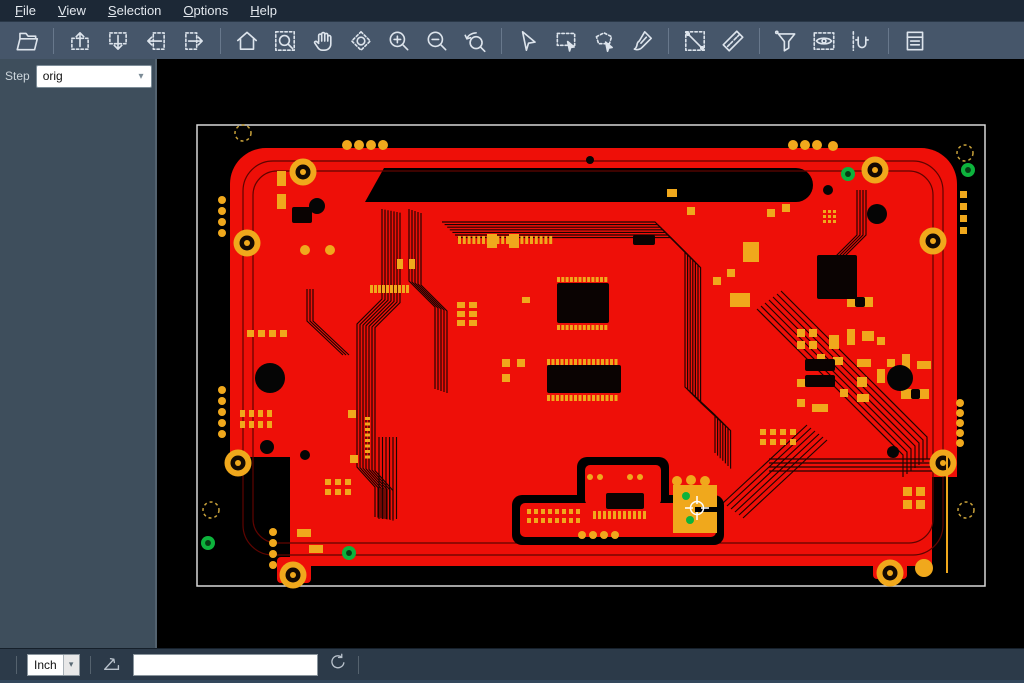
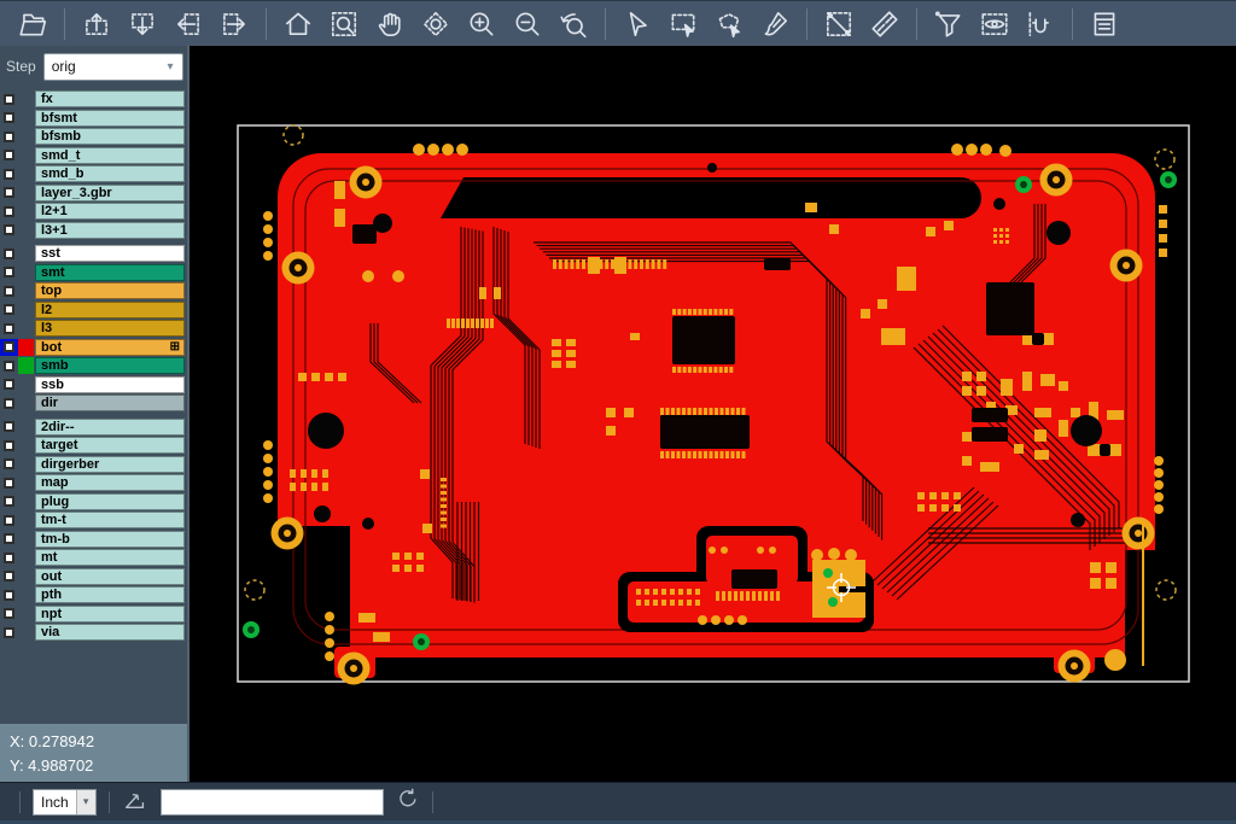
- File
- View
- Selection
- Options
- Help
  Step
  orig
  ▾
+ fx
+ bfsmt
+ bfsmb
+ smd_t
+ smd_b
+ layer_3.gbr
+ l2+1
+ l3+1
+ sst
+ smt
+ top
+ l2
+ l3
+ bot
+ ⊞
+ smb
+ ssb
+ dir
+ 2dir--
+ target
+ dirgerber
+ map
+ plug
+ tm-t
+ tm-b
+ mt
+ out
+ pth
+ npt
+ via
+ X: 0.278942
+ Y: 4.988702
  Inch
  ▾
